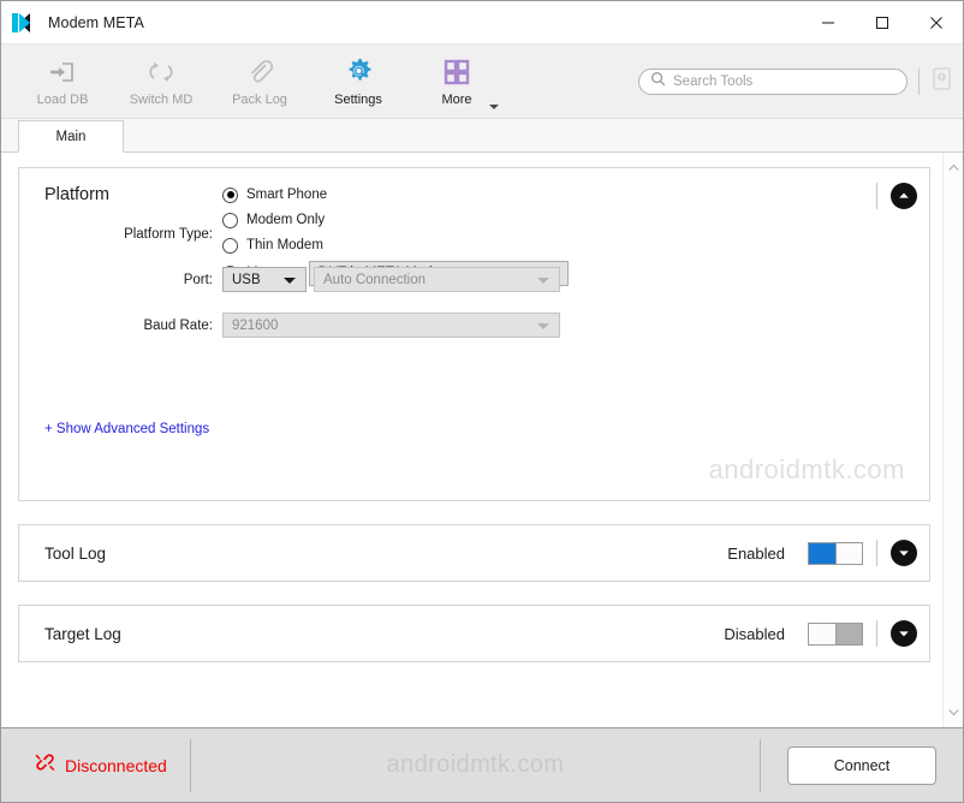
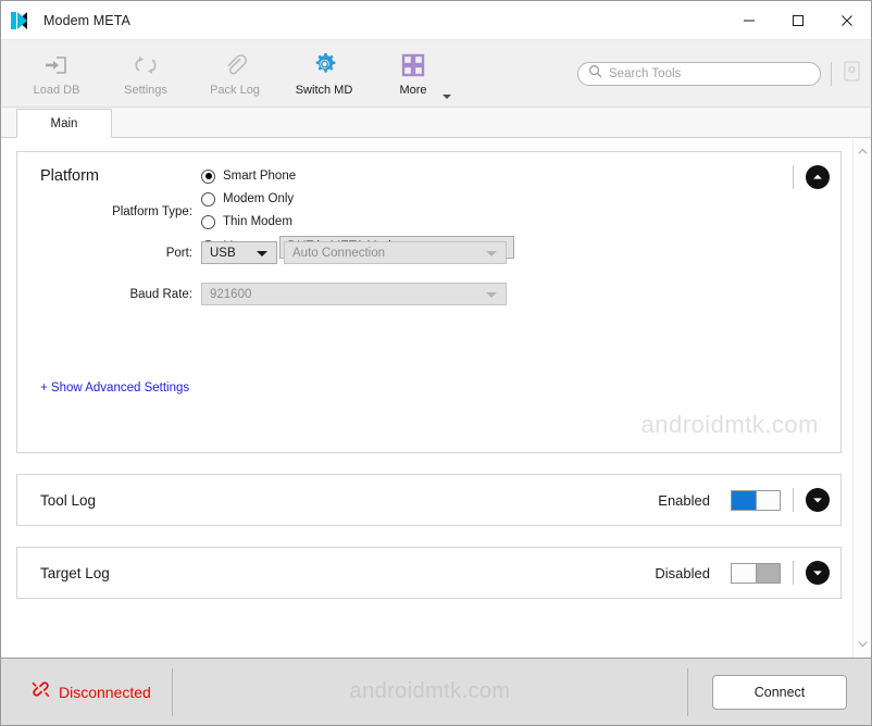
  Modem META
  Load DB
- Switch MD
+ Settings
  Pack Log
- Settings
+ Switch MD
  More
  Search Tools
  Main
  Platform
  Platform Type:
  Smart Phone
  Modem Only
  Thin Modem
  Port:
  USB
  Auto Connection
  Baud Rate:
  921600
  + Show Advanced Settings
  androidmtk.com
  Tool Log
  Enabled
  Target Log
  Disabled
  Disconnected
  Connect
